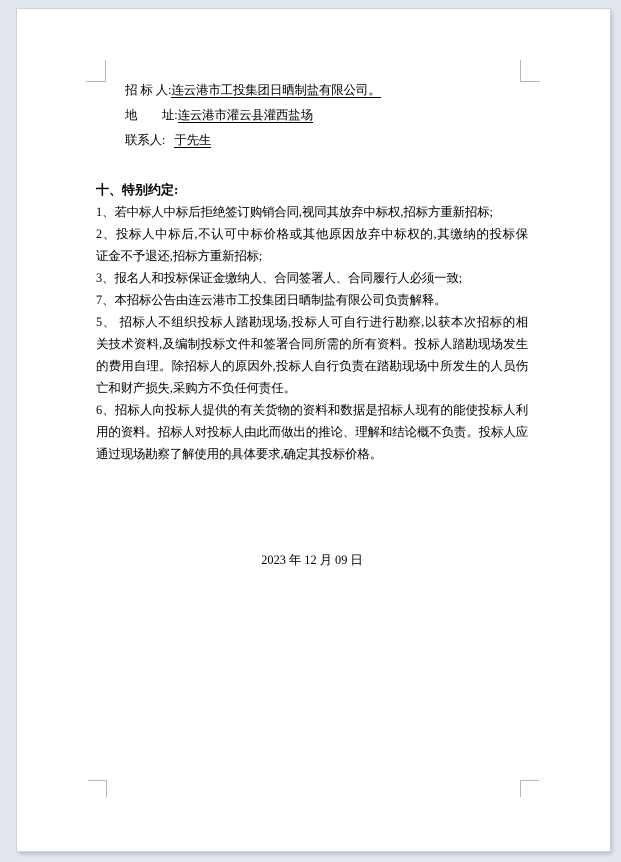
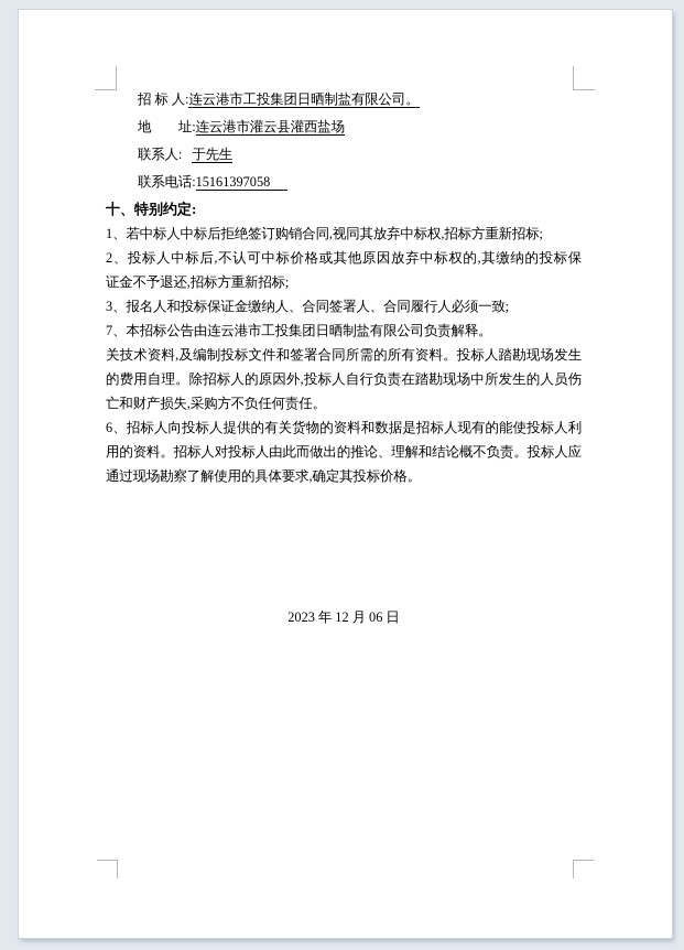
  招 标 人:连云港市工投集团日晒制盐有限公司。
  地 址:连云港市灌云县灌西盐场
  联系人: 于先生
+ 联系电话:15161397058
  十、特别约定:
  1、若中标人中标后拒绝签订购销合同,视同其放弃中标权,招标方重新招标;
  2、投标人中标后,不认可中标价格或其他原因放弃中标权的,其缴纳的投标保
  证金不予退还,招标方重新招标;
  3、报名人和投标保证金缴纳人、合同签署人、合同履行人必须一致;
  7、本招标公告由连云港市工投集团日晒制盐有限公司负责解释。
- 5、 招标人不组织投标人踏勘现场,投标人可自行进行勘察,以获本次招标的相
  关技术资料,及编制投标文件和签署合同所需的所有资料。投标人踏勘现场发生
  的费用自理。除招标人的原因外,投标人自行负责在踏勘现场中所发生的人员伤
  亡和财产损失,采购方不负任何责任。
  6、招标人向投标人提供的有关货物的资料和数据是招标人现有的能使投标人利
  用的资料。招标人对投标人由此而做出的推论、理解和结论概不负责。投标人应
  通过现场勘察了解使用的具体要求,确定其投标价格。
- 2023 年 12 月 09 日
+ 2023 年 12 月 06 日
